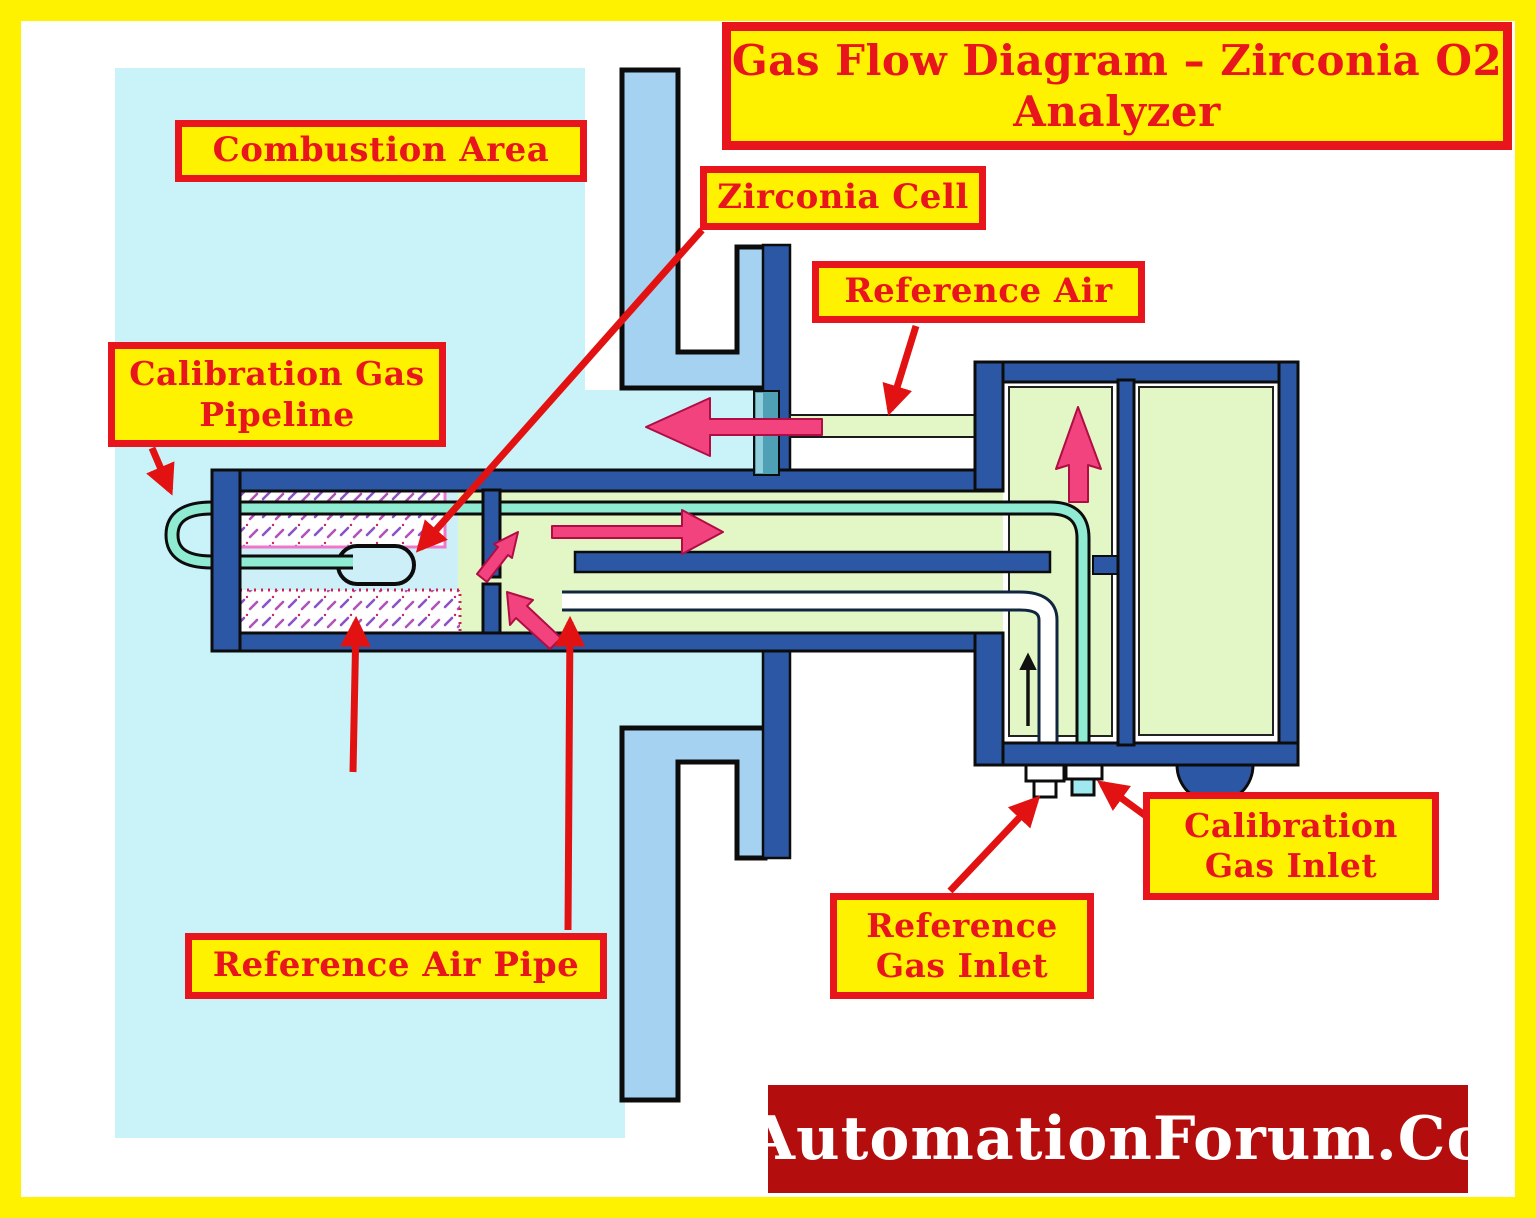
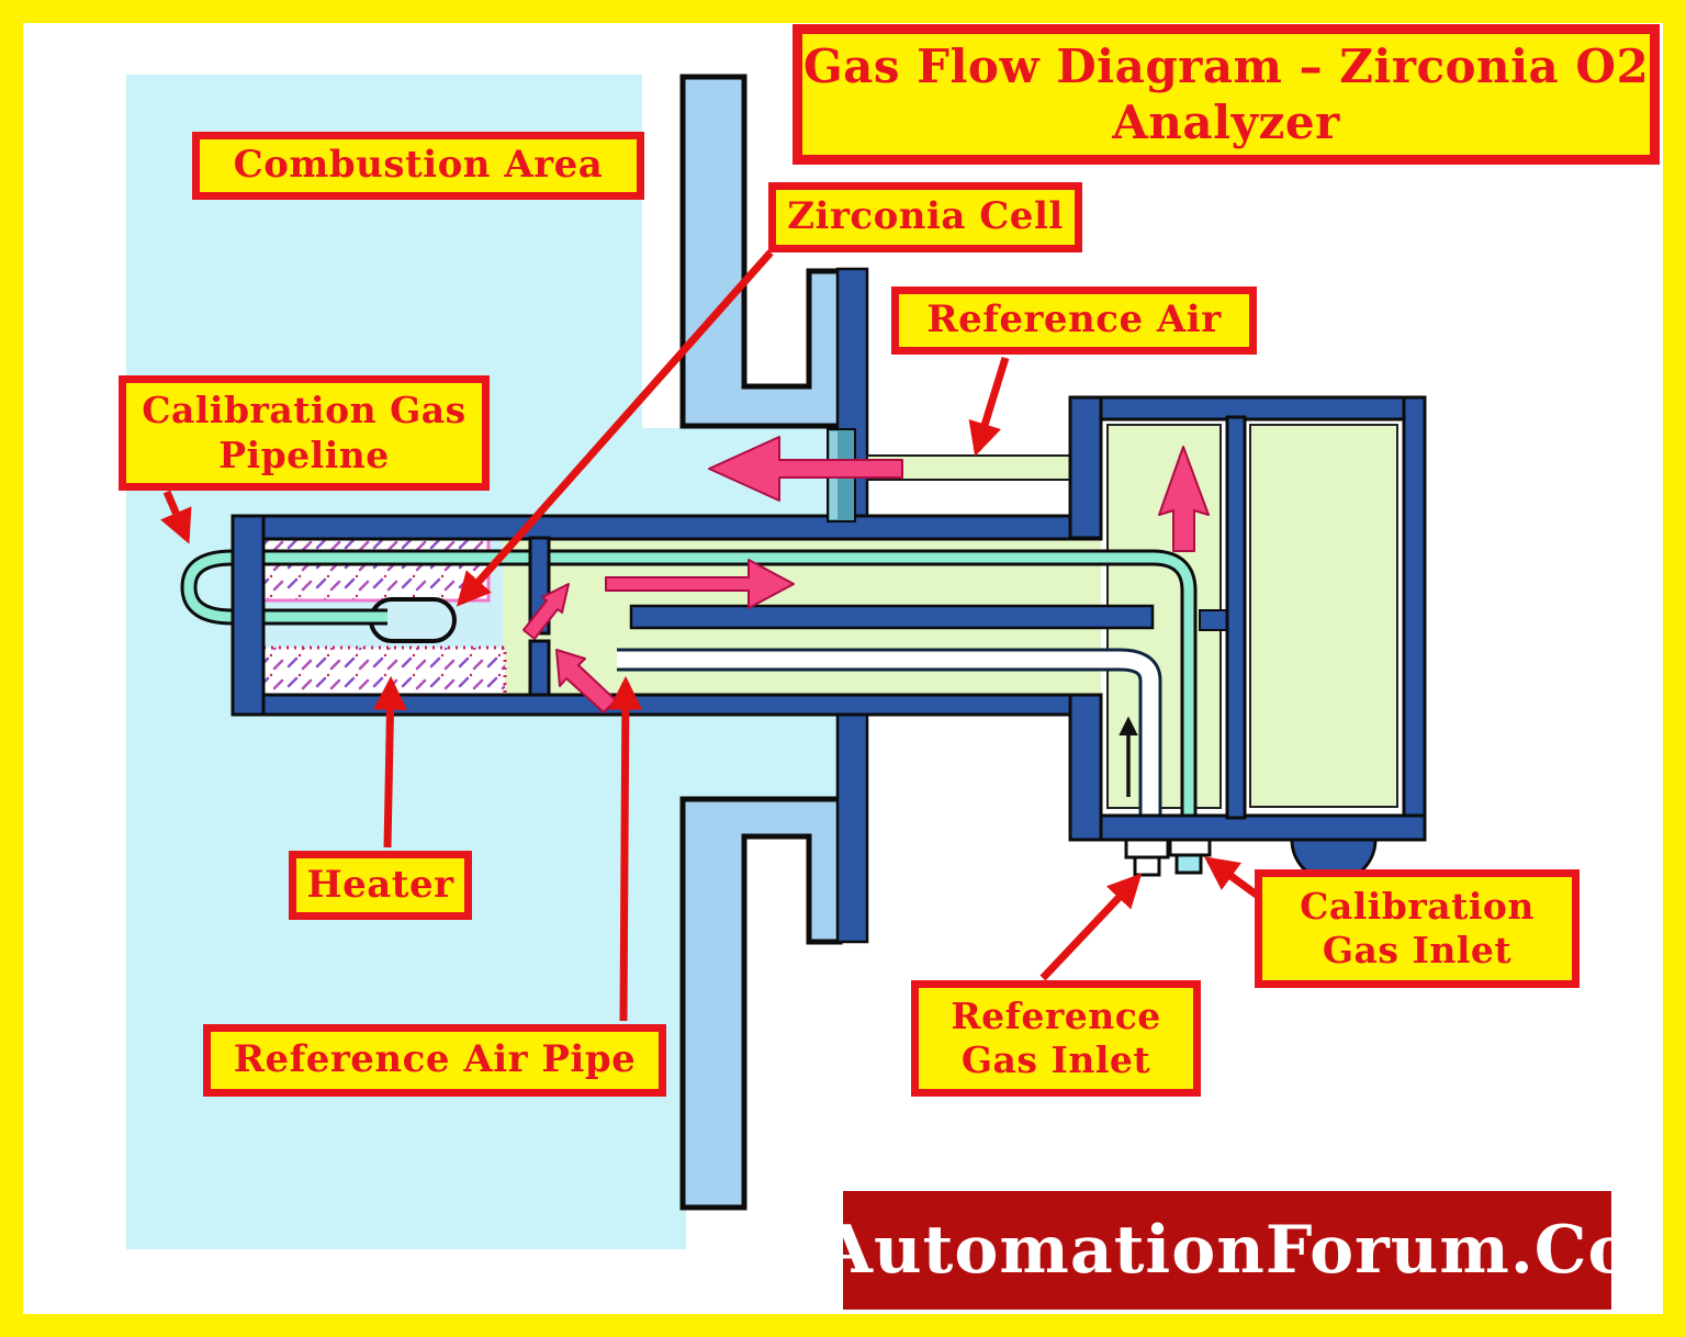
  Gas Flow Diagram – Zirconia O2
  Analyzer
  Combustion Area
  Zirconia Cell
  Reference Air
  Calibration Gas
  Pipeline
+ Heater
  Reference Air Pipe
  Reference
  Gas Inlet
  Calibration
  Gas Inlet
  AutomationForum.Co
